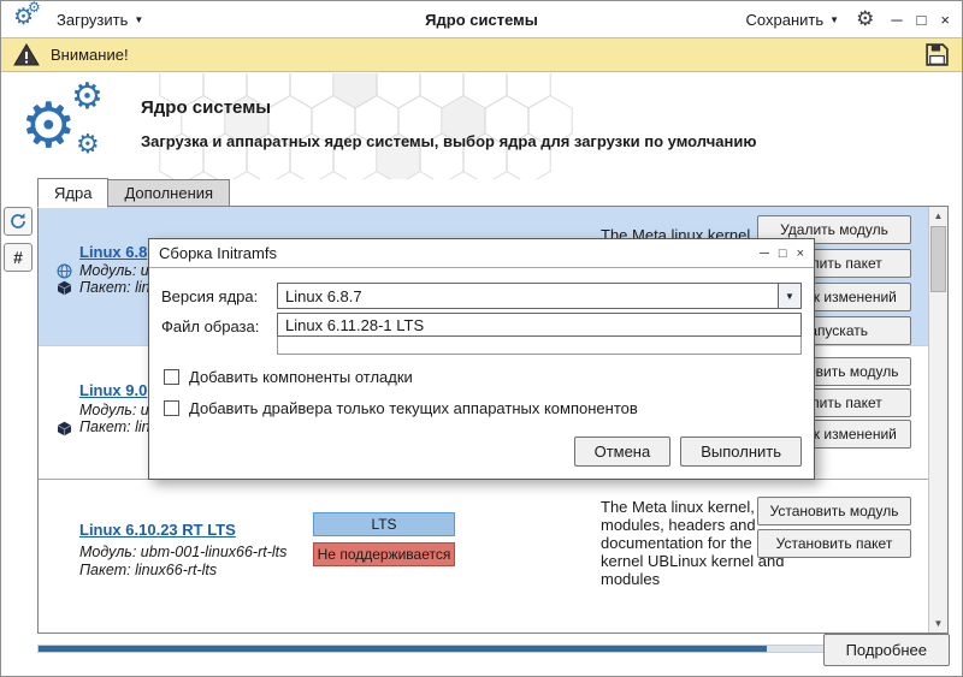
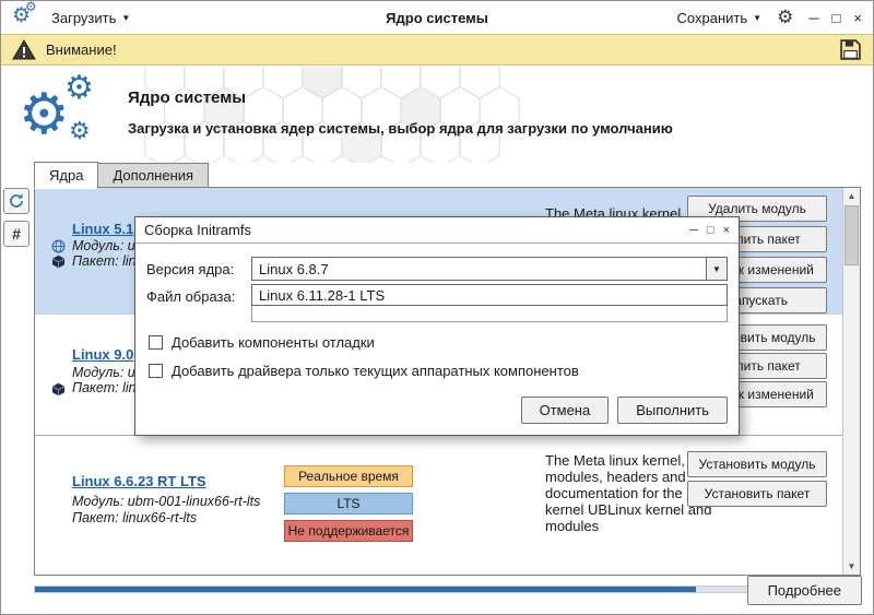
  ⚙
  ⚙
  Загрузить
  ▼
  Ядро системы
  Сохранить
  ▼
  ⚙
  ─
  □
  ×
  Внимание!
  ⚙
  ⚙
  ⚙
  Ядро системы
- Загрузка и аппаратных ядер системы, выбор ядра для загрузки по умолчанию
+ Загрузка и установка ядер системы, выбор ядра для загрузки по умолчанию
  Ядра
  Дополнения
  #
- Linux 6.8
+ Linux 5.1
  Модуль: u
  Пакет: lin
  The Meta linux kernel
  Удалить модуль
  лить пакет
  пускать
  Linux 9.0
  Модуль: u
  Пакет: lin
  лить пакет
- Linux 6.10.23 RT LTS
+ Linux 6.6.23 RT LTS
  Модуль: ubm-001-linux66-rt-lts
  Пакет: linux66-rt-lts
+ Реальное время
  LTS
  Не поддерживается
  The Meta linux kernel, modules, headers and documentation for the kernel UBLinux kernel and modules
  Установить модуль
  Установить пакет
  ▲
  ▼
  Подробнее
  Сборка Initramfs
  ─
  □
  ×
  Версия ядра:
  Linux 6.8.7
  ▼
  Файл образа:
  Linux 6.11.28-1 LTS
  Добавить компоненты отладки
  Добавить драйвера только текущих аппаратных компонентов
  Отмена
  Выполнить
